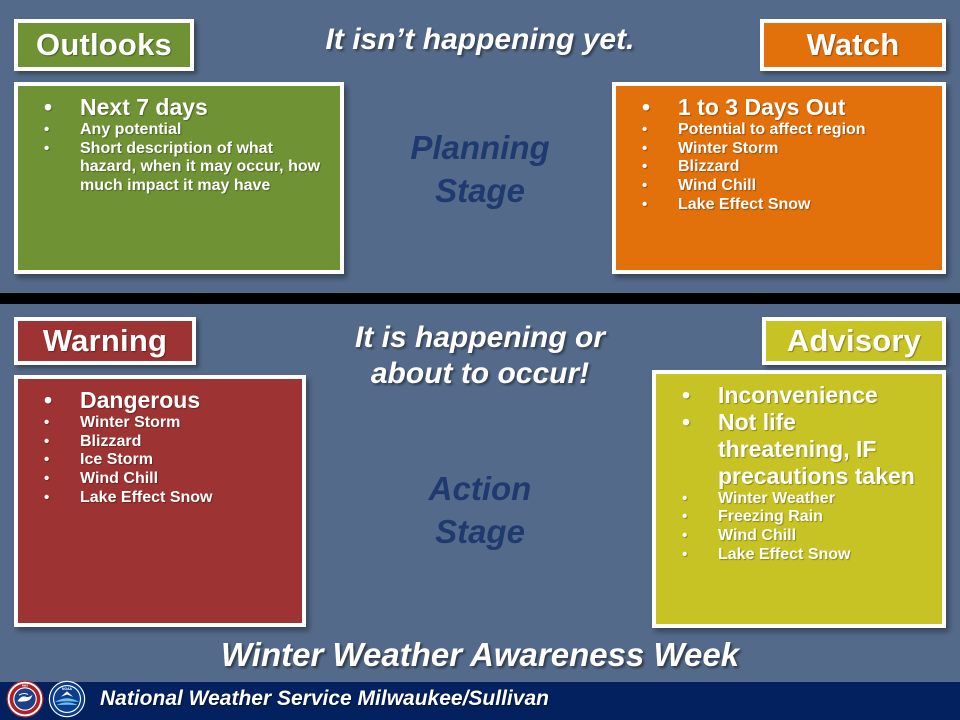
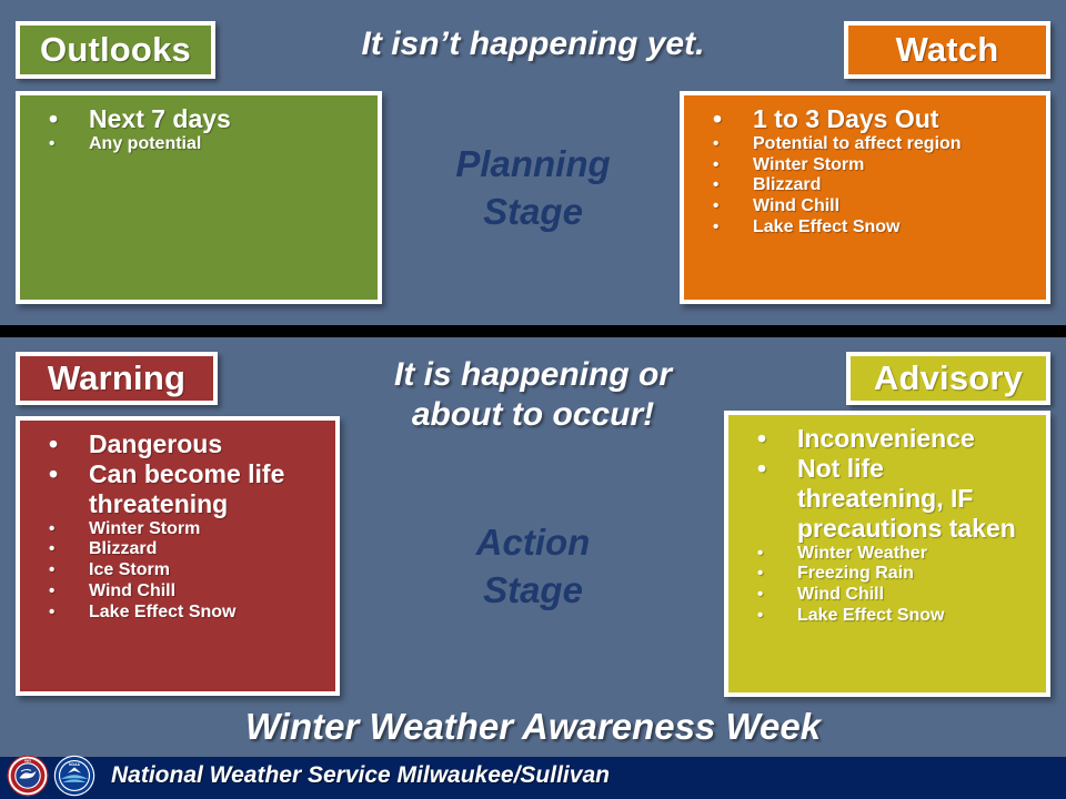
  Outlooks
  Next 7 days
  Any potential
- Short description of what hazard, when it may occur, how much impact it may have
  It isn’t happening yet.
  Planning
  Stage
  Watch
  1 to 3 Days Out
  Potential to affect region
  Winter Storm
  Blizzard
  Wind Chill
  Lake Effect Snow
  Warning
  Dangerous
+ Can become life threatening
  Winter Storm
  Blizzard
  Ice Storm
  Wind Chill
  Lake Effect Snow
  It is happening or
  about to occur!
  Action
  Stage
  Advisory
  Inconvenience
  Not life threatening, IF precautions taken
  Winter Weather
  Freezing Rain
  Wind Chill
  Lake Effect Snow
  Winter Weather Awareness Week
  National Weather Service Milwaukee/Sullivan
